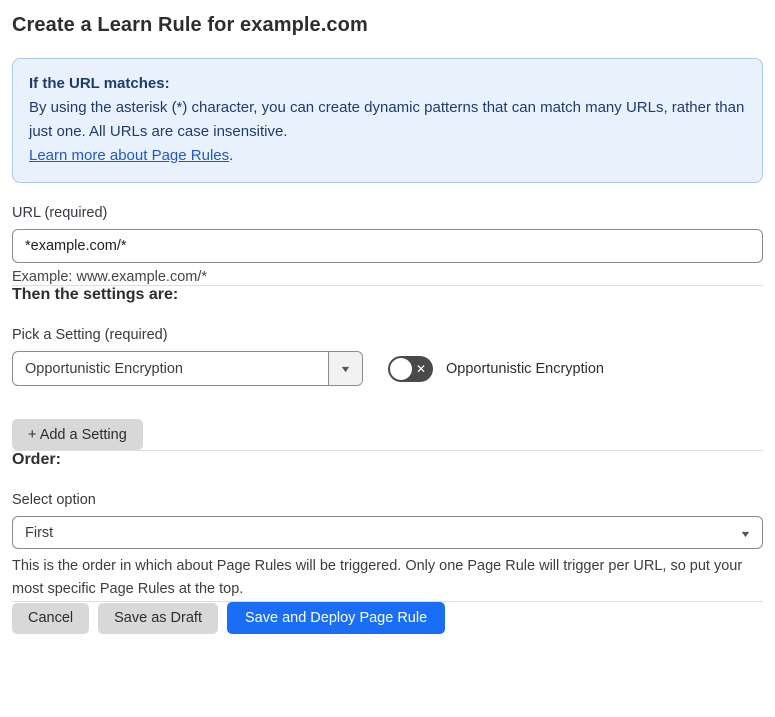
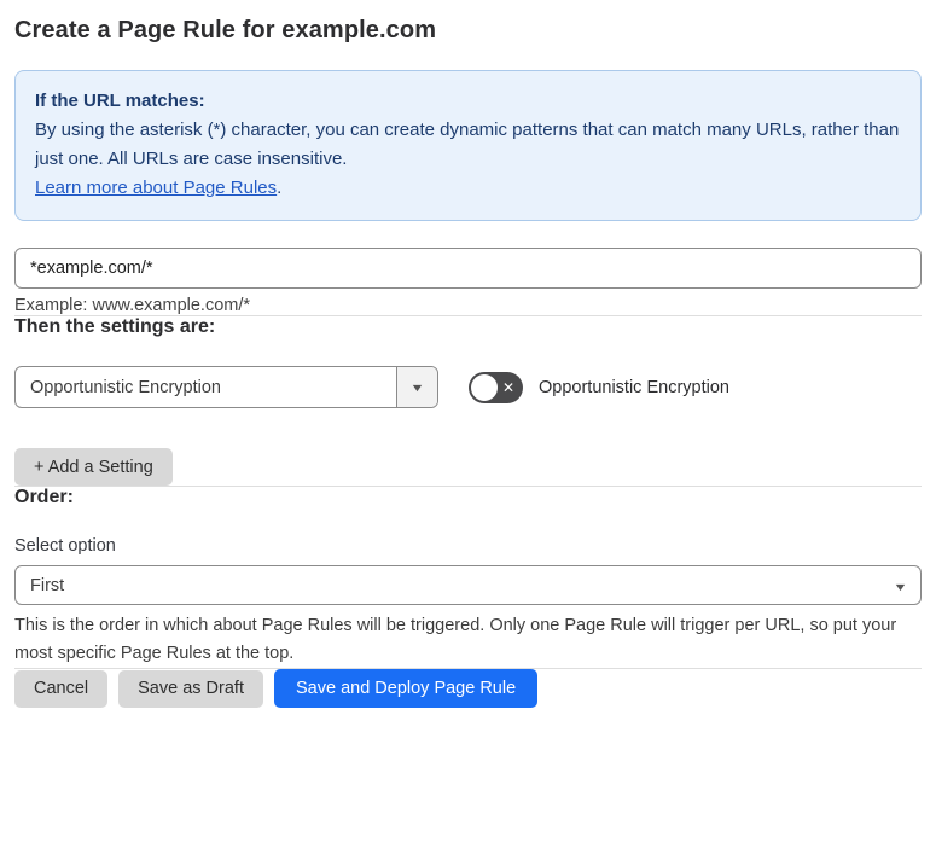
- Create a Learn Rule for example.com
+ Create a Page Rule for example.com
  If the URL matches:
  By using the asterisk (*) character, you can create dynamic patterns that can match many URLs, rather than just one. All URLs are case insensitive.
  Learn more about Page Rules.
- URL (required)
  *example.com/*
  Example: www.example.com/*
  Then the settings are:
- Pick a Setting (required)
  Opportunistic Encryption
  ▼
  ✕
  Opportunistic Encryption
  + Add a Setting
  Order:
  Select option
  First
  ▼
  This is the order in which about Page Rules will be triggered. Only one Page Rule will trigger per URL, so put your most specific Page Rules at the top.
  Cancel
  Save as Draft
  Save and Deploy Page Rule
